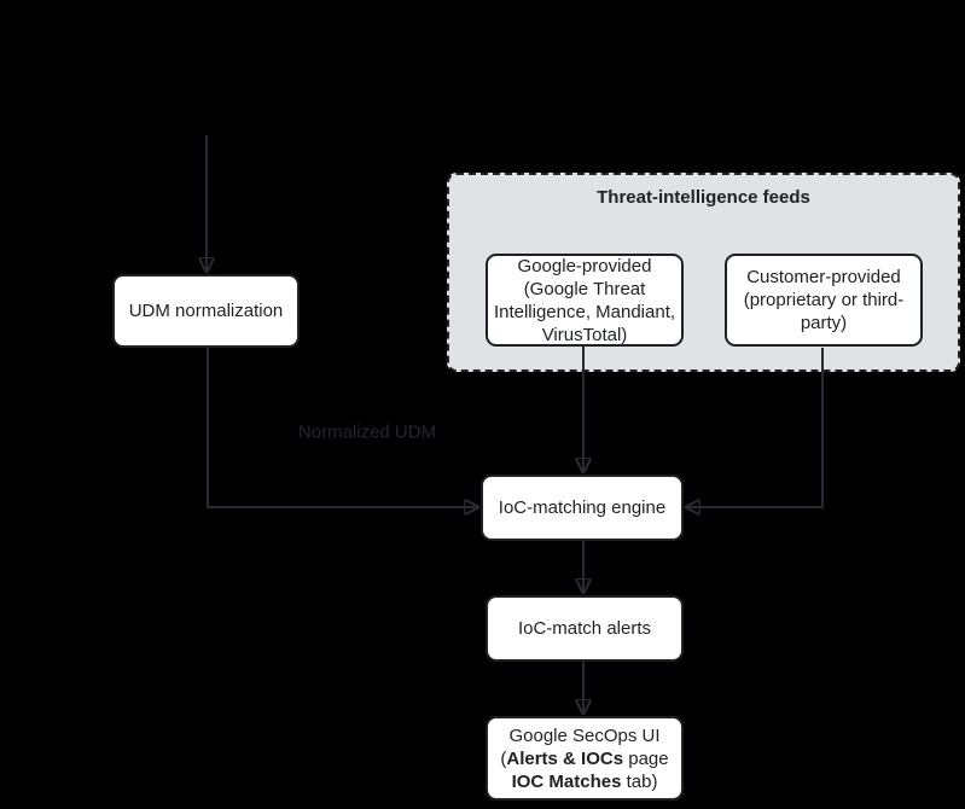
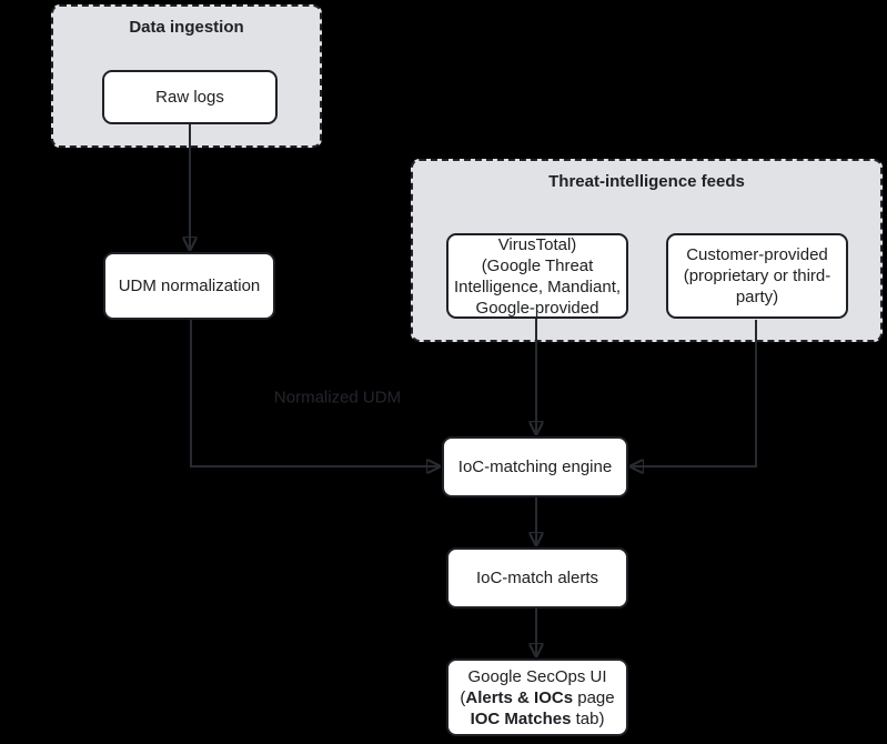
+ Data ingestion
+ Raw logs
  Threat-intelligence feeds
- Google-provided
+ VirusTotal)
  (Google Threat
  Intelligence, Mandiant,
- VirusTotal)
+ Google-provided
  Customer-provided
  (proprietary or third-
  party)
  UDM normalization
  IoC-matching engine
  IoC-match alerts
  Google SecOps UI
  (Alerts & IOCs page
  IOC Matches tab)
  Normalized UDM
